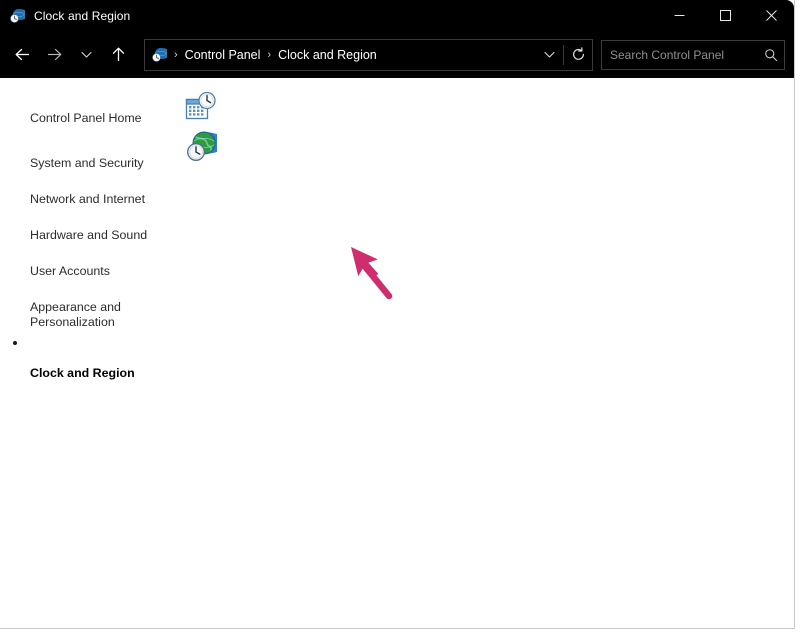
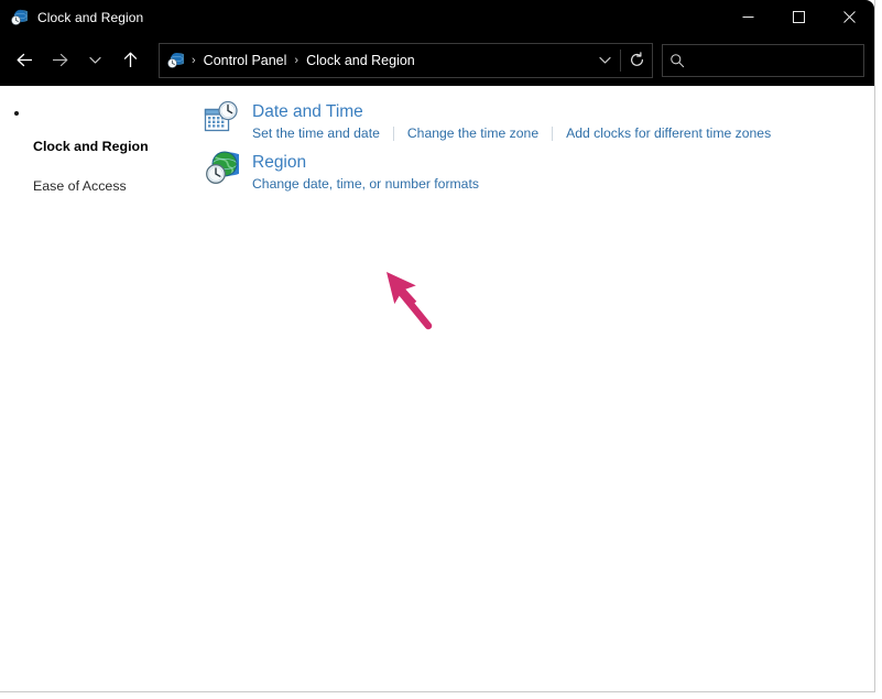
  Clock and Region
  ›
  Control Panel
  ›
  Clock and Region
- Search Control Panel
- Control Panel Home
- System and Security
- Network and Internet
- Hardware and Sound
- User Accounts
- Appearance and
- Personalization
  Clock and Region
+ Ease of Access
+ Date and Time
+ Set the time and date
+ Change the time zone
+ Add clocks for different time zones
+ Region
+ Change date, time, or number formats
